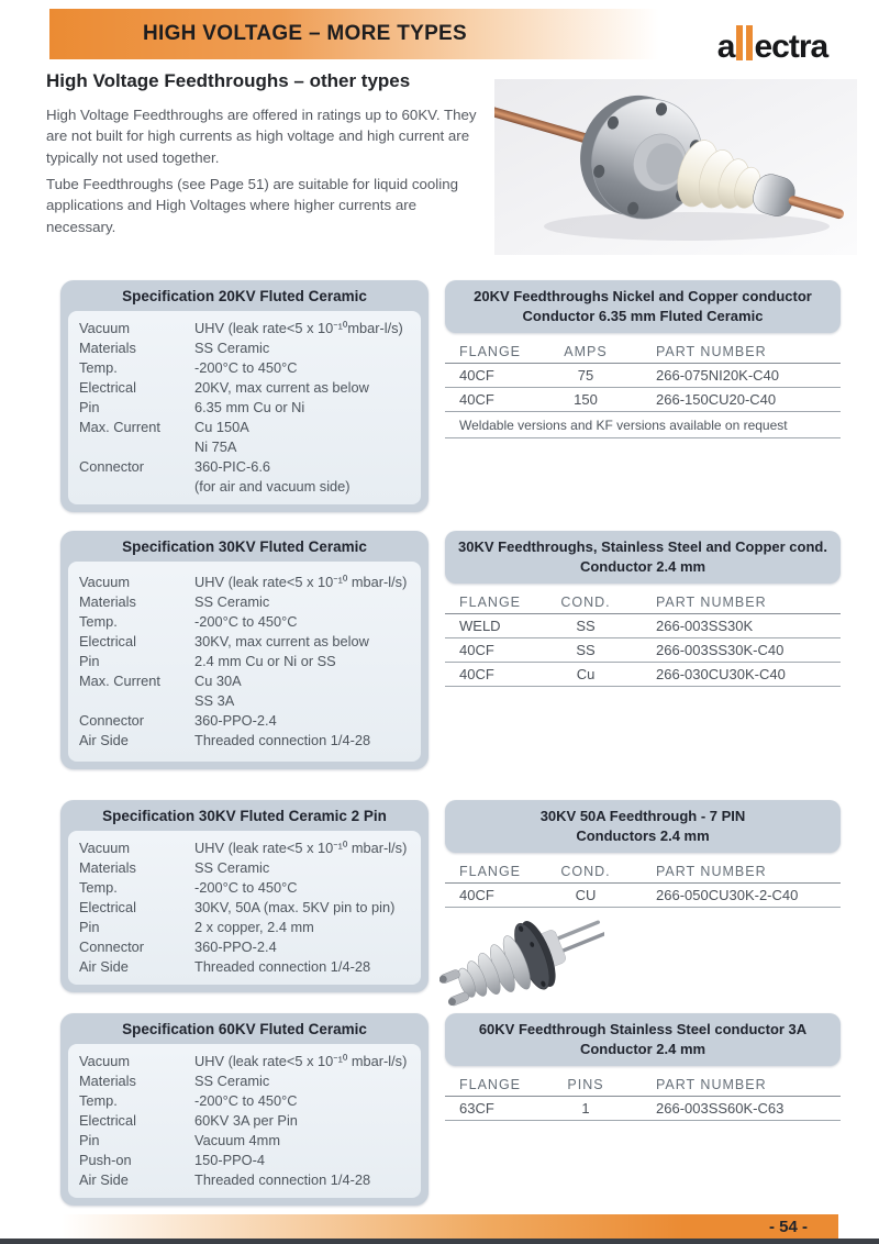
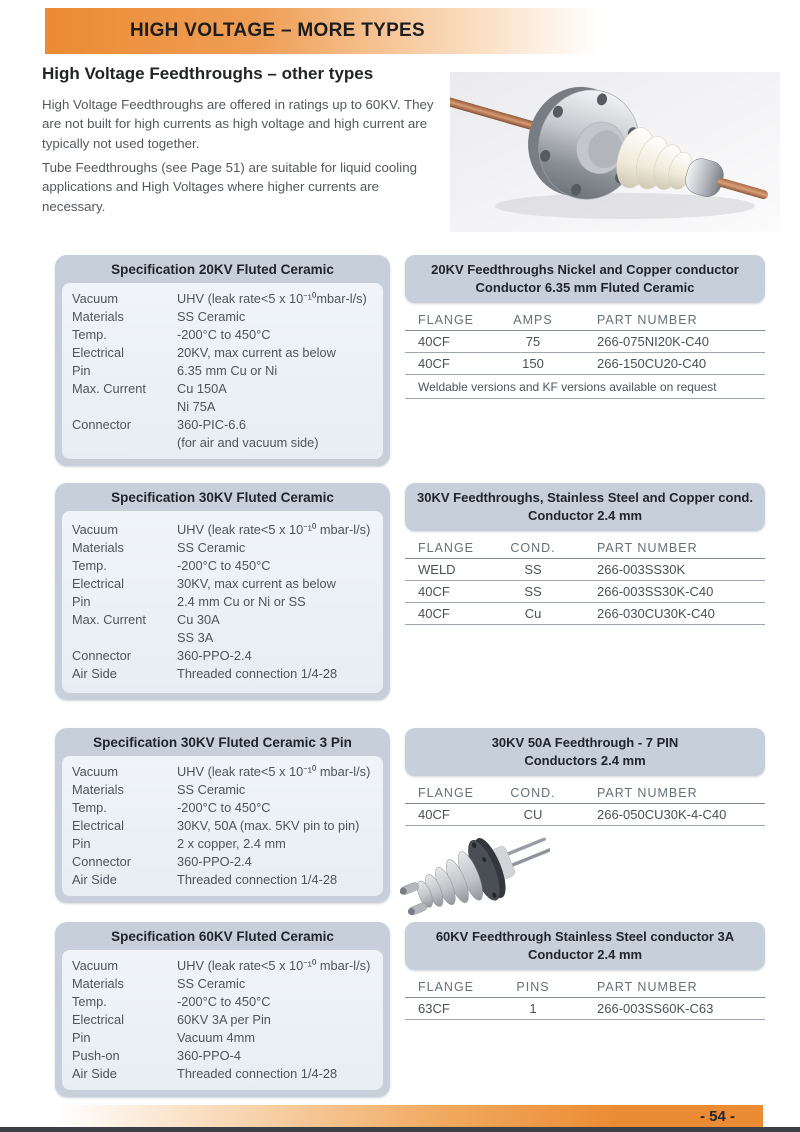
  HIGH VOLTAGE – MORE TYPES
- a ectra
  High Voltage Feedthroughs – other types
  High Voltage Feedthroughs are offered in ratings up to 60KV. They are not built for high currents as high voltage and high current are typically not used together.
  Tube Feedthroughs (see Page 51) are suitable for liquid cooling applications and High Voltages where higher currents are necessary.
  Specification 20KV Fluted Ceramic
  Vacuum
  UHV (leak rate<5 x 10⁻¹⁰mbar-l/s)
  Materials
  SS Ceramic
  Temp.
  -200°C to 450°C
  Electrical
  20KV, max current as below
  Pin
  6.35 mm Cu or Ni
  Max. Current
  Cu 150A
  Ni 75A
  Connector
  360-PIC-6.6
  (for air and vacuum side)
  20KV Feedthroughs Nickel and Copper conductor
  Conductor 6.35 mm Fluted Ceramic
  FLANGE
  AMPS
  PART NUMBER
  40CF
  75
  266-075NI20K-C40
  40CF
  150
  266-150CU20-C40
  Weldable versions and KF versions available on request
  Specification 30KV Fluted Ceramic
  Vacuum
  UHV (leak rate<5 x 10⁻¹⁰ mbar-l/s)
  Materials
  SS Ceramic
  Temp.
  -200°C to 450°C
  Electrical
  30KV, max current as below
  Pin
  2.4 mm Cu or Ni or SS
  Max. Current
  Cu 30A
  SS 3A
  Connector
  360-PPO-2.4
  Air Side
  Threaded connection 1/4-28
  30KV Feedthroughs, Stainless Steel and Copper cond.
  Conductor 2.4 mm
  FLANGE
  COND.
  PART NUMBER
  WELD
  SS
  266-003SS30K
  40CF
  SS
  266-003SS30K-C40
  40CF
  Cu
  266-030CU30K-C40
- Specification 30KV Fluted Ceramic 2 Pin
+ Specification 30KV Fluted Ceramic 3 Pin
  Vacuum
  UHV (leak rate<5 x 10⁻¹⁰ mbar-l/s)
  Materials
  SS Ceramic
  Temp.
  -200°C to 450°C
  Electrical
  30KV, 50A (max. 5KV pin to pin)
  Pin
  2 x copper, 2.4 mm
  Connector
  360-PPO-2.4
  Air Side
  Threaded connection 1/4-28
  30KV 50A Feedthrough - 7 PIN
  Conductors 2.4 mm
  FLANGE
  COND.
  PART NUMBER
  40CF
  CU
- 266-050CU30K-2-C40
+ 266-050CU30K-4-C40
  Specification 60KV Fluted Ceramic
  Vacuum
  UHV (leak rate<5 x 10⁻¹⁰ mbar-l/s)
  Materials
  SS Ceramic
  Temp.
  -200°C to 450°C
  Electrical
  60KV 3A per Pin
  Pin
  Vacuum 4mm
  Push-on
- 150-PPO-4
+ 360-PPO-4
  Air Side
  Threaded connection 1/4-28
  60KV Feedthrough Stainless Steel conductor 3A
  Conductor 2.4 mm
  FLANGE
  PINS
  PART NUMBER
  63CF
  1
  266-003SS60K-C63
  - 54 -
